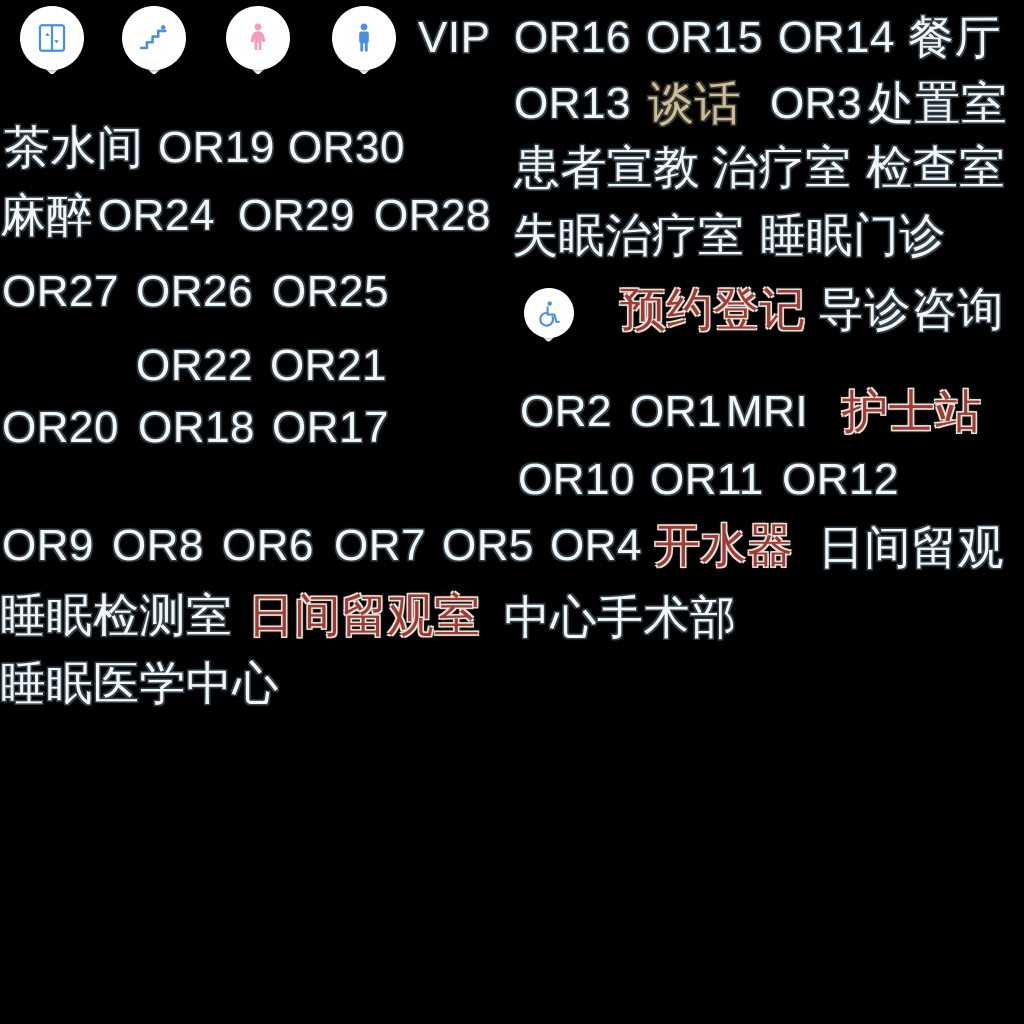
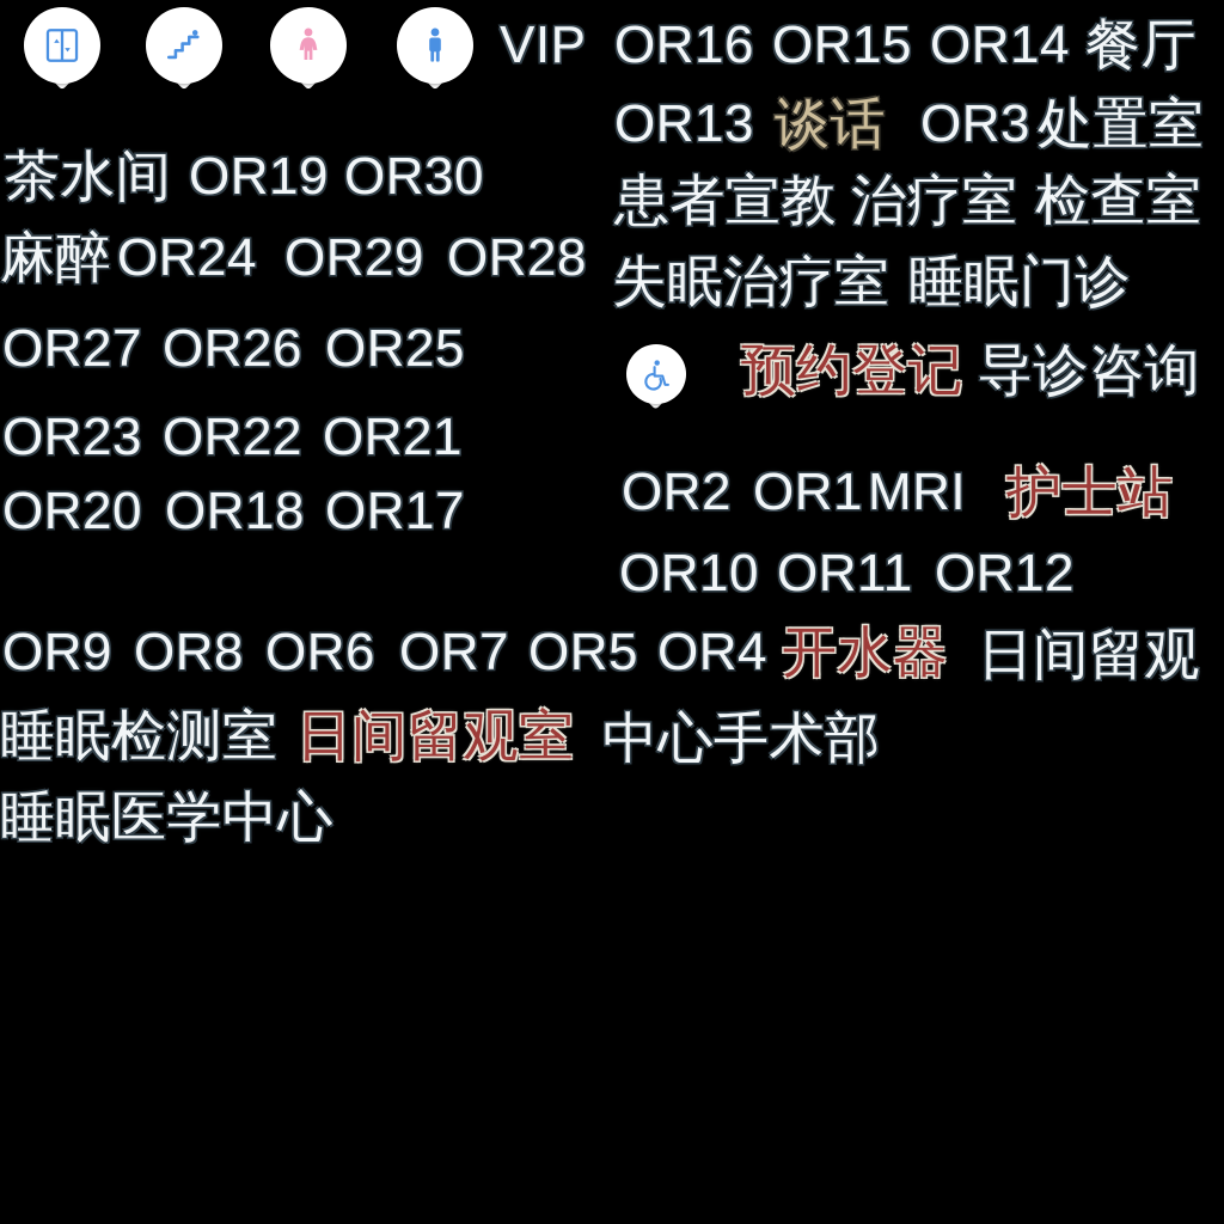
  VIP
  OR16
  OR15
  OR14
  餐厅
  OR13
  谈话
  OR3
  处置室
  患者宣教
  治疗室
  检查室
  失眠治疗室
  睡眠门诊
  预约登记
  导诊咨询
  OR2
  OR1
  MRI
  护士站
  OR10
  OR11
  OR12
  茶水间
  OR19
  OR30
  麻醉
  OR24
  OR29
  OR28
  OR27
  OR26
  OR25
+ OR23
  OR22
  OR21
  OR20
  OR18
  OR17
  OR9
  OR8
  OR6
  OR7
  OR5
  OR4
  开水器
  日间留观
  睡眠检测室
  日间留观室
  中心手术部
  睡眠医学中心
